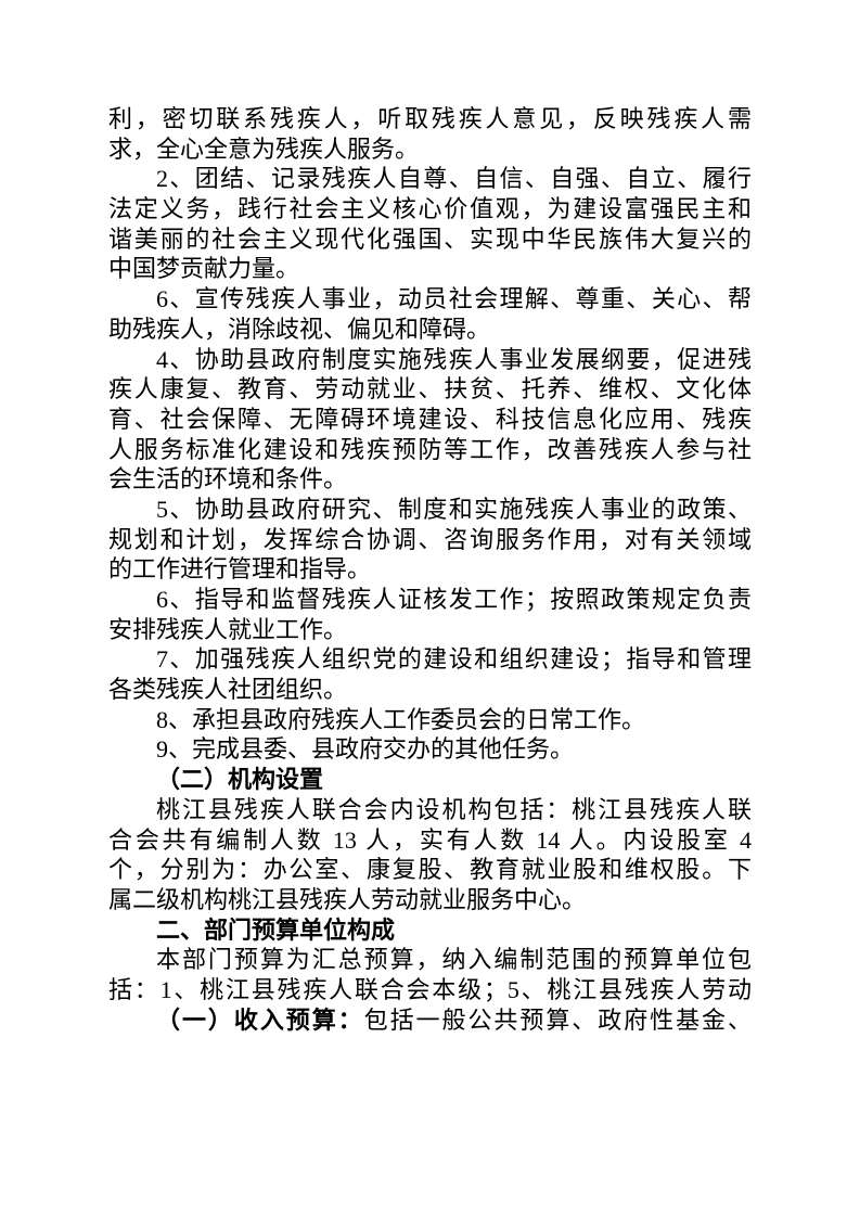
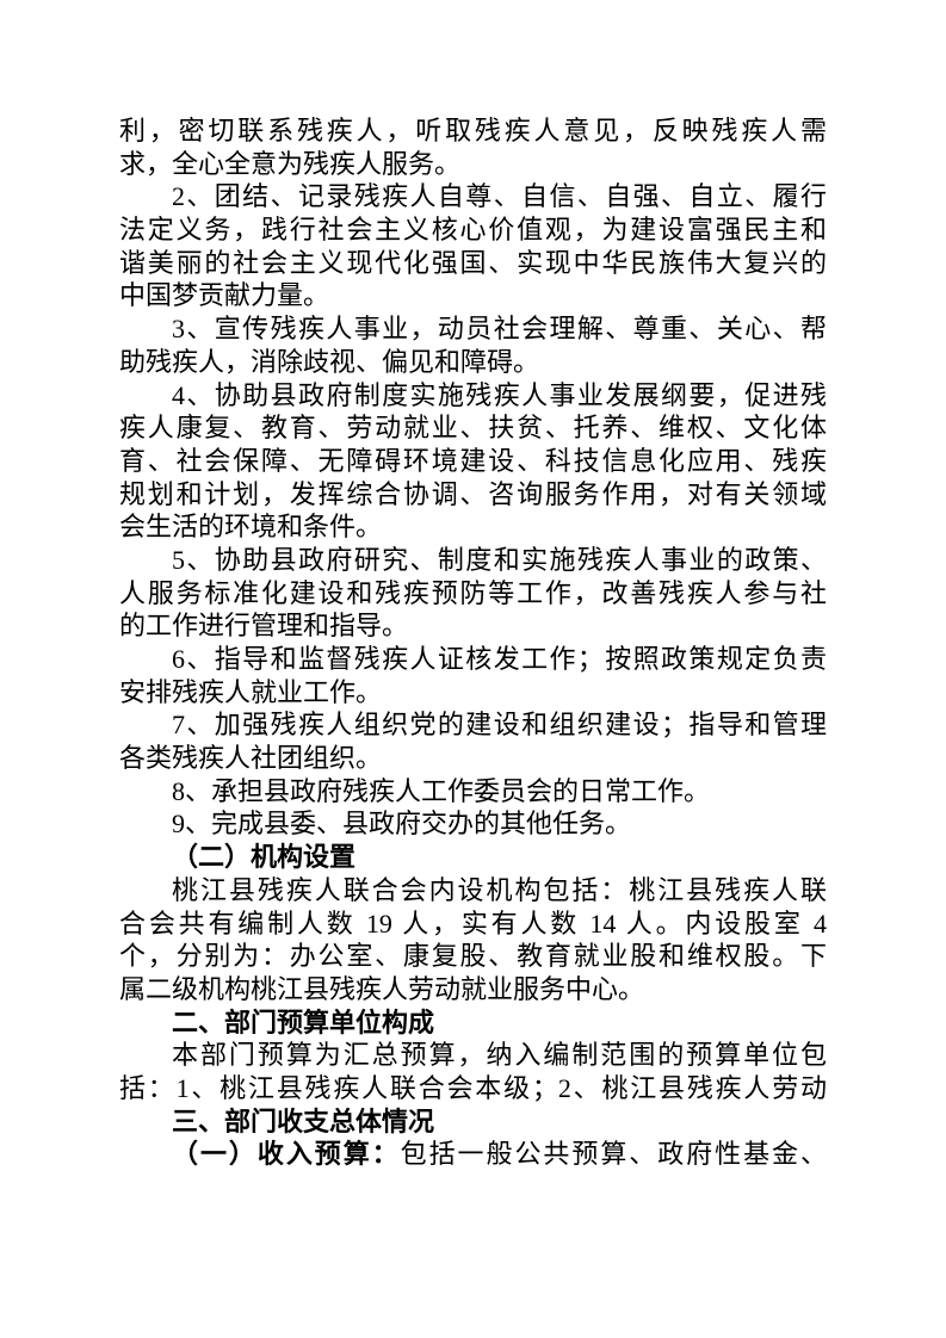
  利，密切联系残疾人，听取残疾人意见，反映残疾人需
  求，全心全意为残疾人服务。
  2、团结、记录残疾人自尊、自信、自强、自立、履行
  法定义务，践行社会主义核心价值观，为建设富强民主和
  谐美丽的社会主义现代化强国、实现中华民族伟大复兴的
  中国梦贡献力量。
- 6、宣传残疾人事业，动员社会理解、尊重、关心、帮
+ 3、宣传残疾人事业，动员社会理解、尊重、关心、帮
  助残疾人，消除歧视、偏见和障碍。
  4、协助县政府制度实施残疾人事业发展纲要，促进残
  疾人康复、教育、劳动就业、扶贫、托养、维权、文化体
  育、社会保障、无障碍环境建设、科技信息化应用、残疾
- 人服务标准化建设和残疾预防等工作，改善残疾人参与社
+ 规划和计划，发挥综合协调、咨询服务作用，对有关领域
  会生活的环境和条件。
  5、协助县政府研究、制度和实施残疾人事业的政策、
- 规划和计划，发挥综合协调、咨询服务作用，对有关领域
+ 人服务标准化建设和残疾预防等工作，改善残疾人参与社
  的工作进行管理和指导。
  6、指导和监督残疾人证核发工作；按照政策规定负责
  安排残疾人就业工作。
  7、加强残疾人组织党的建设和组织建设；指导和管理
  各类残疾人社团组织。
  8、承担县政府残疾人工作委员会的日常工作。
  9、完成县委、县政府交办的其他任务。
  （二）机构设置
  桃江县残疾人联合会内设机构包括：桃江县残疾人联
- 合会共有编制人数 13 人，实有人数 14 人。内设股室 4
+ 合会共有编制人数 19 人，实有人数 14 人。内设股室 4
  个，分别为：办公室、康复股、教育就业股和维权股。下
  属二级机构桃江县残疾人劳动就业服务中心。
  二、部门预算单位构成
  本部门预算为汇总预算，纳入编制范围的预算单位包
- 括：1、桃江县残疾人联合会本级；5、桃江县残疾人劳动
+ 括：1、桃江县残疾人联合会本级；2、桃江县残疾人劳动
+ 三、部门收支总体情况
  （一）收入预算：包括一般公共预算、政府性基金、
